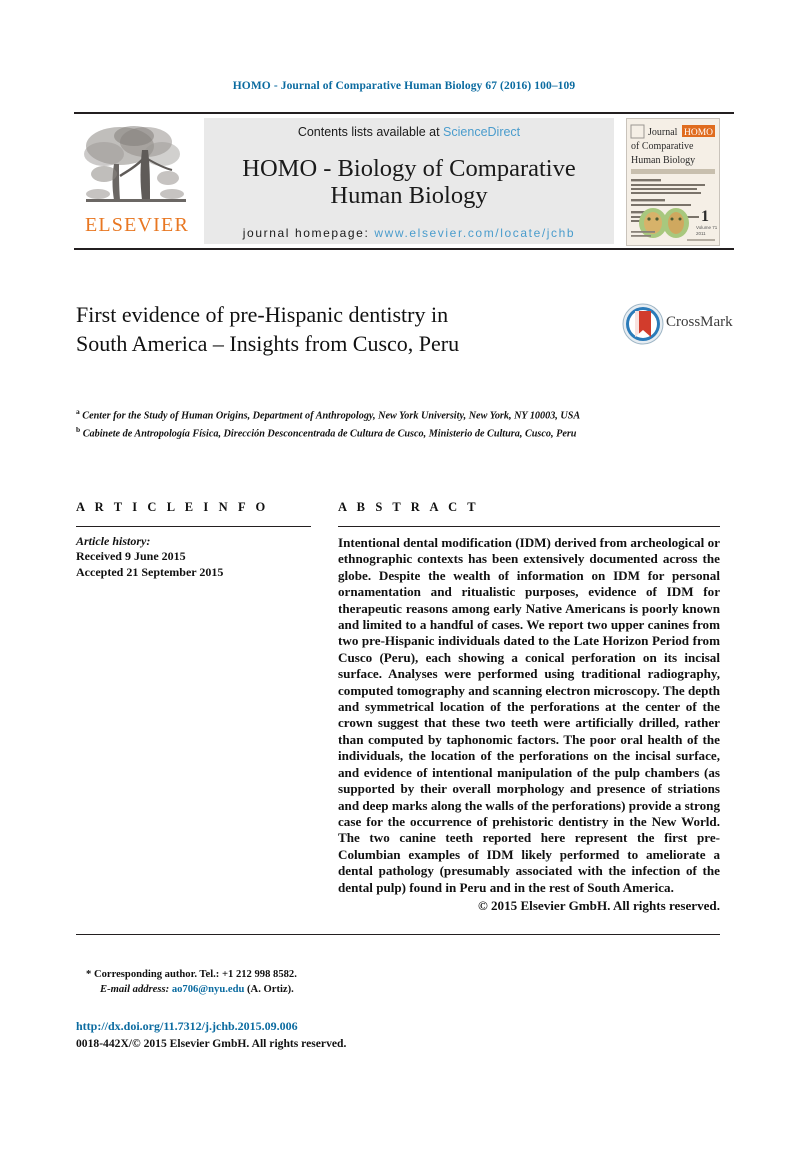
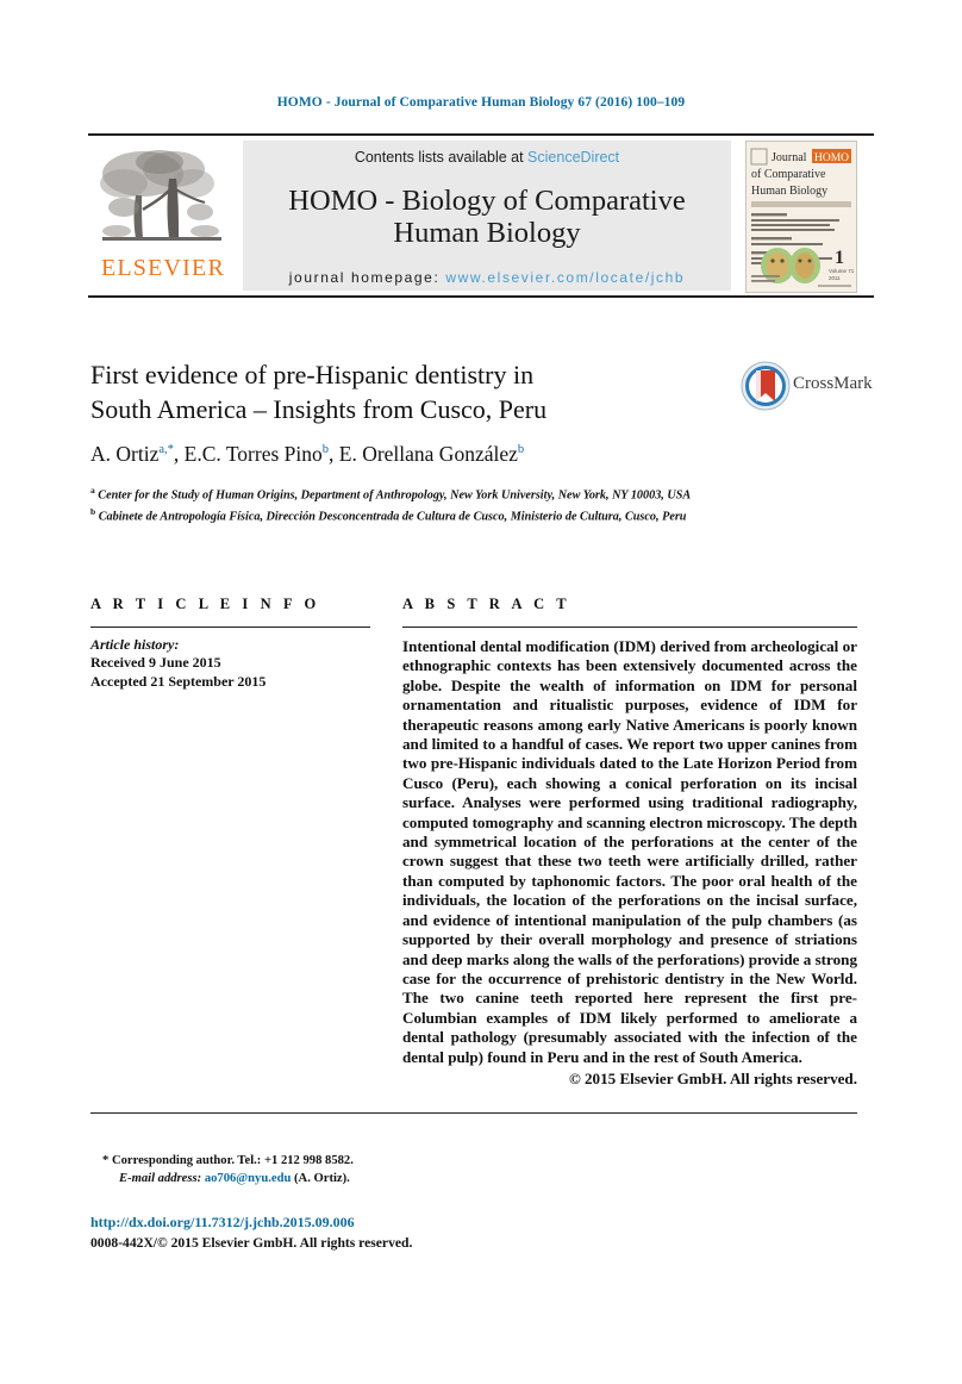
  HOMO - Journal of Comparative Human Biology 67 (2016) 100–109
  ELSEVIER
  Contents lists available at ScienceDirect
  HOMO - Biology of Comparative
  Human Biology
  journal homepage: www.elsevier.com/locate/jchb
  Journal
  HOMO
  of Comparative
  Human Biology
  1
  First evidence of pre-Hispanic dentistry in
  South America – Insights from Cusco, Peru
  CrossMark
+ A. Ortiza,*, E.C. Torres Pinob, E. Orellana Gonzálezb
  a Center for the Study of Human Origins, Department of Anthropology, New York University, New York, NY 10003, USA
  b Cabinete de Antropología Física, Dirección Desconcentrada de Cultura de Cusco, Ministerio de Cultura, Cusco, Peru
  A R T I C L E I N F O
  Article history:
  Received 9 June 2015
  Accepted 21 September 2015
  A B S T R A C T
  Intentional dental modification (IDM) derived from archeological or ethnographic contexts has been extensively documented across the globe. Despite the wealth of information on IDM for personal ornamentation and ritualistic purposes, evidence of IDM for therapeutic reasons among early Native Americans is poorly known and limited to a handful of cases. We report two upper canines from two pre-Hispanic individuals dated to the Late Horizon Period from Cusco (Peru), each showing a conical perforation on its incisal surface. Analyses were performed using traditional radiography, computed tomography and scanning electron microscopy. The depth and symmetrical location of the perforations at the center of the crown suggest that these two teeth were artificially drilled, rather than computed by taphonomic factors. The poor oral health of the individuals, the location of the perforations on the incisal surface, and evidence of intentional manipulation of the pulp chambers (as supported by their overall morphology and presence of striations and deep marks along the walls of the perforations) provide a strong case for the occurrence of prehistoric dentistry in the New World. The two canine teeth reported here represent the first pre-Columbian examples of IDM likely performed to ameliorate a dental pathology (presumably associated with the infection of the dental pulp) found in Peru and in the rest of South America.
  © 2015 Elsevier GmbH. All rights reserved.
  * Corresponding author. Tel.: +1 212 998 8582.
  E-mail address: ao706@nyu.edu (A. Ortiz).
  http://dx.doi.org/11.7312/j.jchb.2015.09.006
- 0018-442X/© 2015 Elsevier GmbH. All rights reserved.
+ 0008-442X/© 2015 Elsevier GmbH. All rights reserved.
